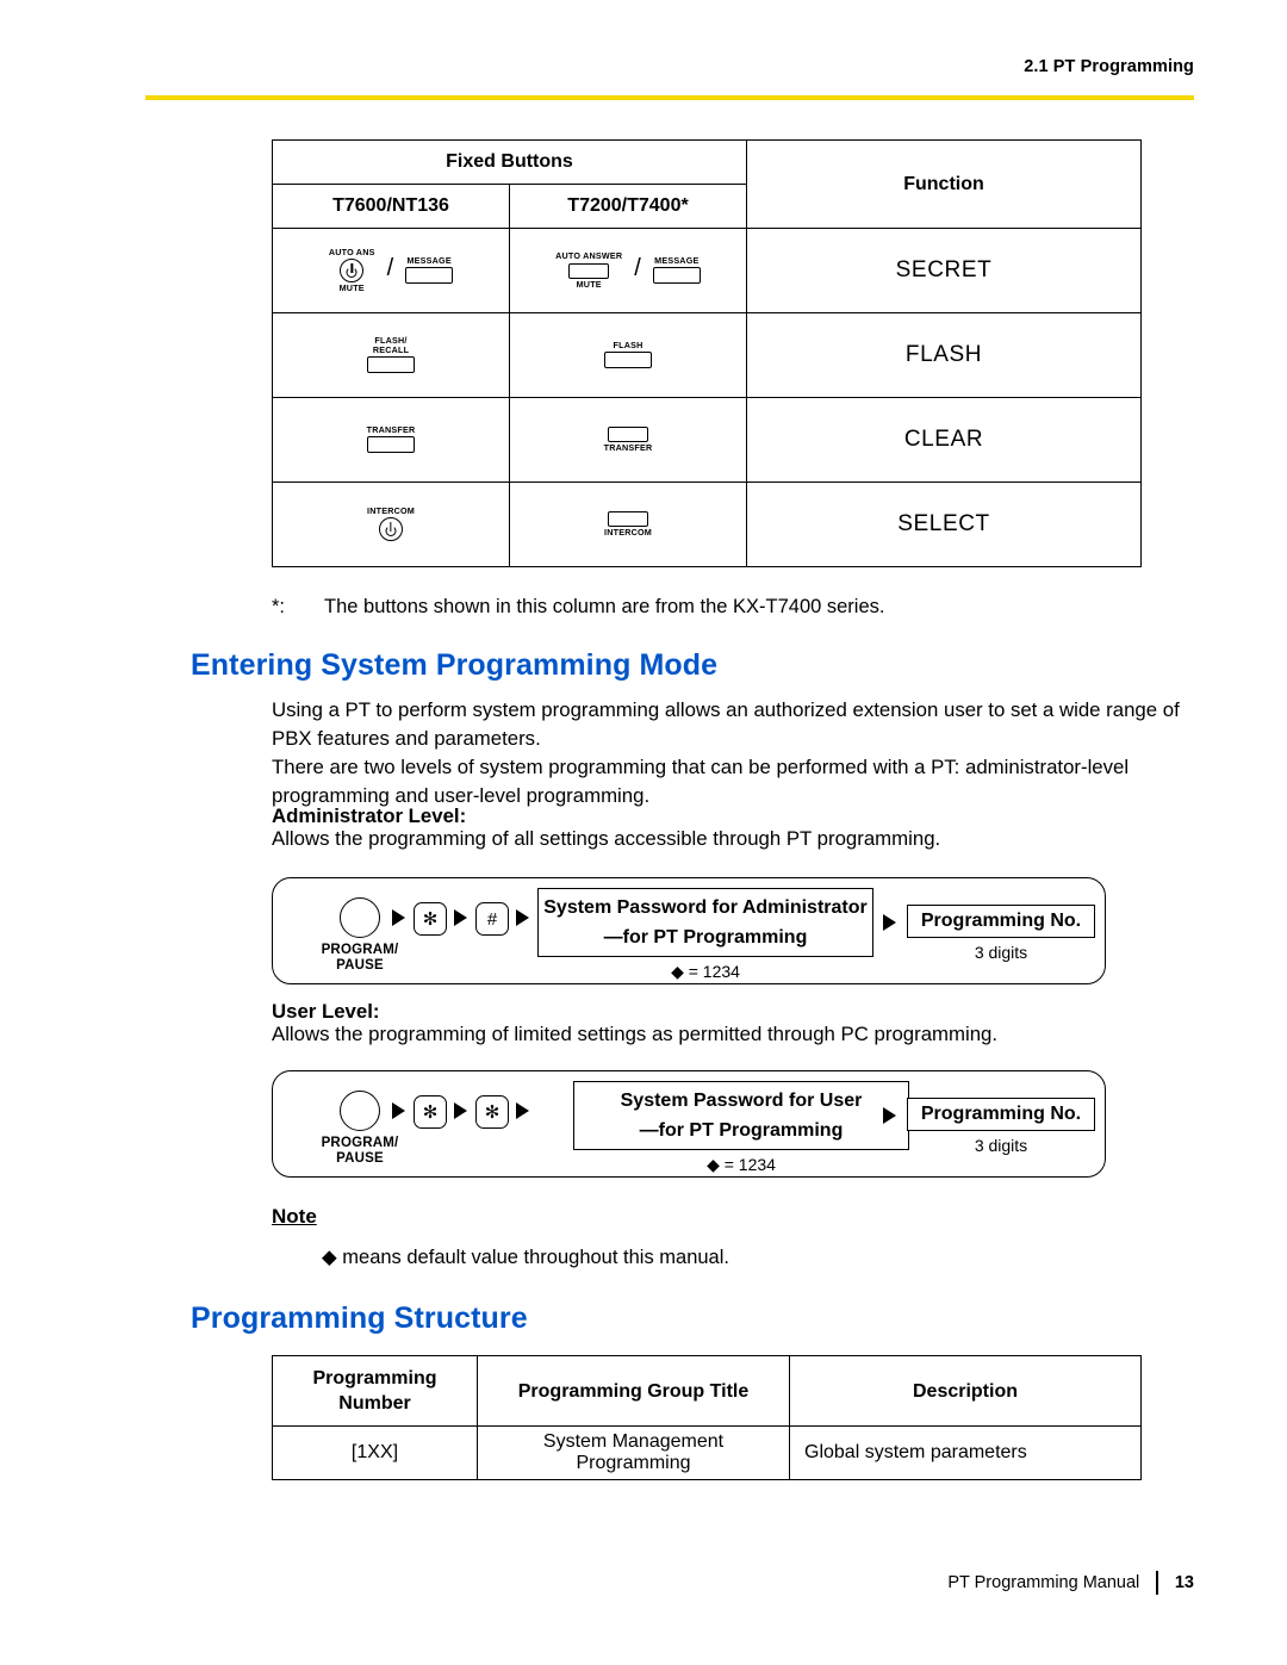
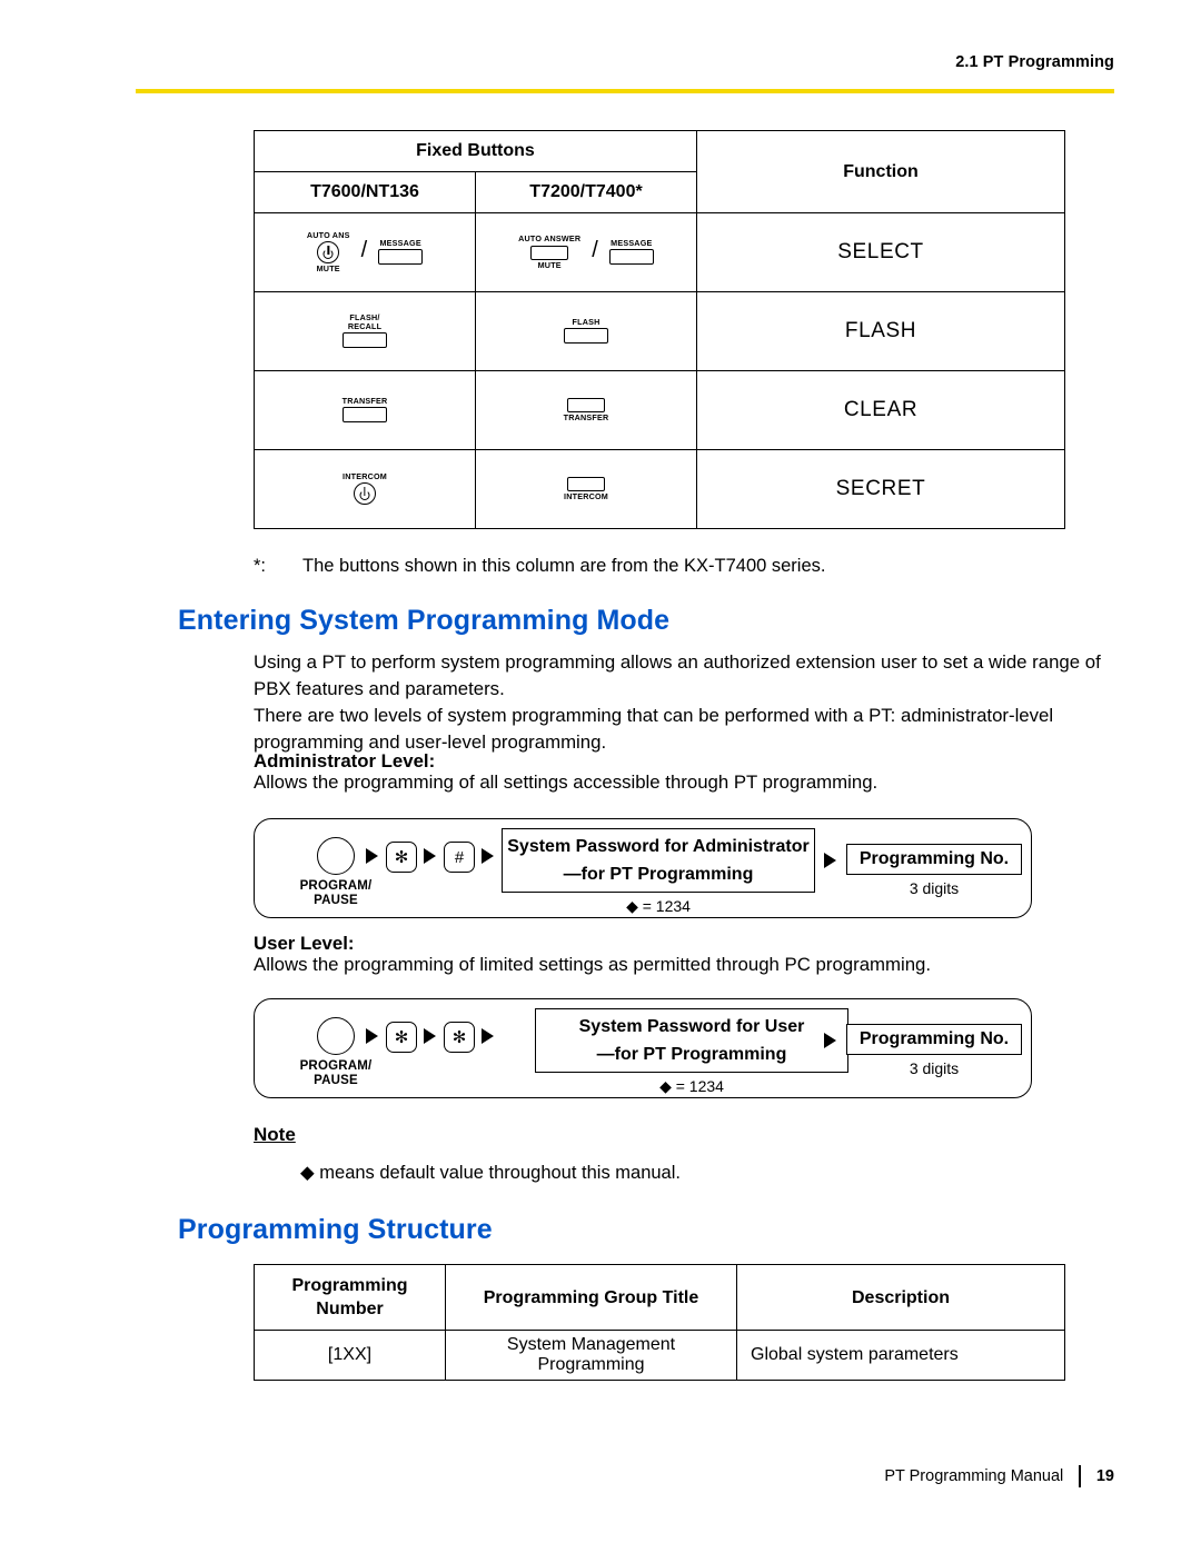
  2.1 PT Programming
  Fixed Buttons	Function
  T7600/NT136	T7200/T7400*
- AUTO ANS MUTE / MESSAGE	AUTO ANSWER MUTE / MESSAGE	SECRET
+ AUTO ANS MUTE / MESSAGE	AUTO ANSWER MUTE / MESSAGE	SELECT
  FLASH/RECALL	FLASH	FLASH
  TRANSFER	TRANSFER	CLEAR
- INTERCOM	INTERCOM	SELECT
+ INTERCOM	INTERCOM	SECRET
  *: The buttons shown in this column are from the KX-T7400 series.
  Entering System Programming Mode
  Using a PT to perform system programming allows an authorized extension user to set a wide range of PBX features and parameters.
  There are two levels of system programming that can be performed with a PT: administrator-level programming and user-level programming.
  Administrator Level:
  Allows the programming of all settings accessible through PT programming.
  PROGRAM/
  PAUSE
  ✻
  #
  System Password for Administrator
  —for PT Programming
  ◆ = 1234
  Programming No.
  3 digits
  User Level:
  Allows the programming of limited settings as permitted through PC programming.
  PROGRAM/
  PAUSE
  ✻
  ✻
  System Password for User
  —for PT Programming
  ◆ = 1234
  Programming No.
  3 digits
  Note
  ◆ means default value throughout this manual.
  Programming Structure
  Programming Number	Programming Group Title	Description
  [1XX]	System Management Programming	Global system parameters
  PT Programming Manual
- 13
+ 19
